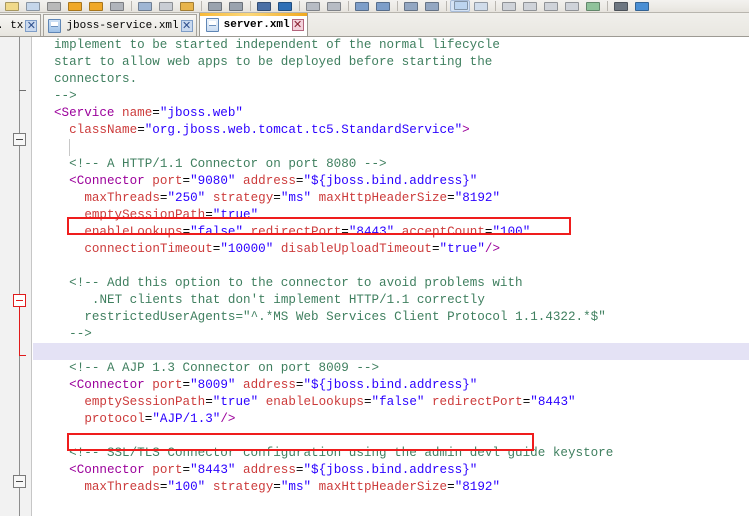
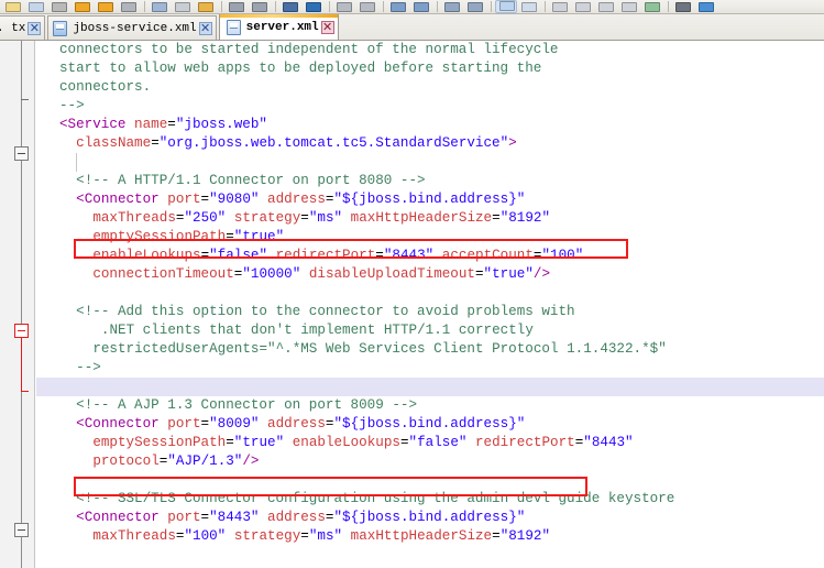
  . tx
  ✕
  jboss-service.xml
  ✕
  server.xml
  ✕
- implement to be started independent of the normal lifecycle
+ connectors to be started independent of the normal lifecycle
  start to allow web apps to be deployed before starting the
  connectors.
  -->
  <Service name="jboss.web"
  className="org.jboss.web.tomcat.tc5.StandardService">
  <!-- A HTTP/1.1 Connector on port 8080 -->
  <Connector port="9080" address="${jboss.bind.address}"
  maxThreads="250" strategy="ms" maxHttpHeaderSize="8192"
  emptySessionPath="true"
  enableLookups="false" redirectPort="8443" acceptCount="100"
  connectionTimeout="10000" disableUploadTimeout="true"/>
  <!-- Add this option to the connector to avoid problems with
  .NET clients that don't implement HTTP/1.1 correctly
  restrictedUserAgents="^.*MS Web Services Client Protocol 1.1.4322.*$"
  -->
  <!-- A AJP 1.3 Connector on port 8009 -->
  <Connector port="8009" address="${jboss.bind.address}"
  emptySessionPath="true" enableLookups="false" redirectPort="8443"
  protocol="AJP/1.3"/>
  <!-- SSL/TLS Connector configuration using the admin devl guide keystore
  <Connector port="8443" address="${jboss.bind.address}"
  maxThreads="100" strategy="ms" maxHttpHeaderSize="8192"
